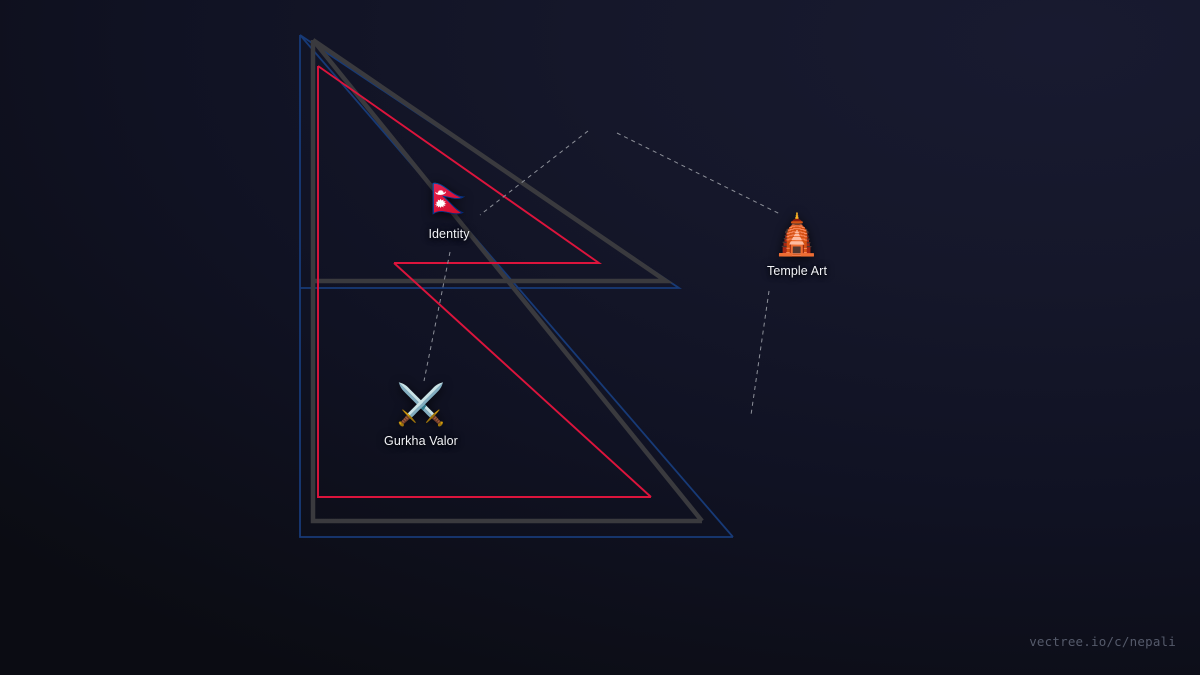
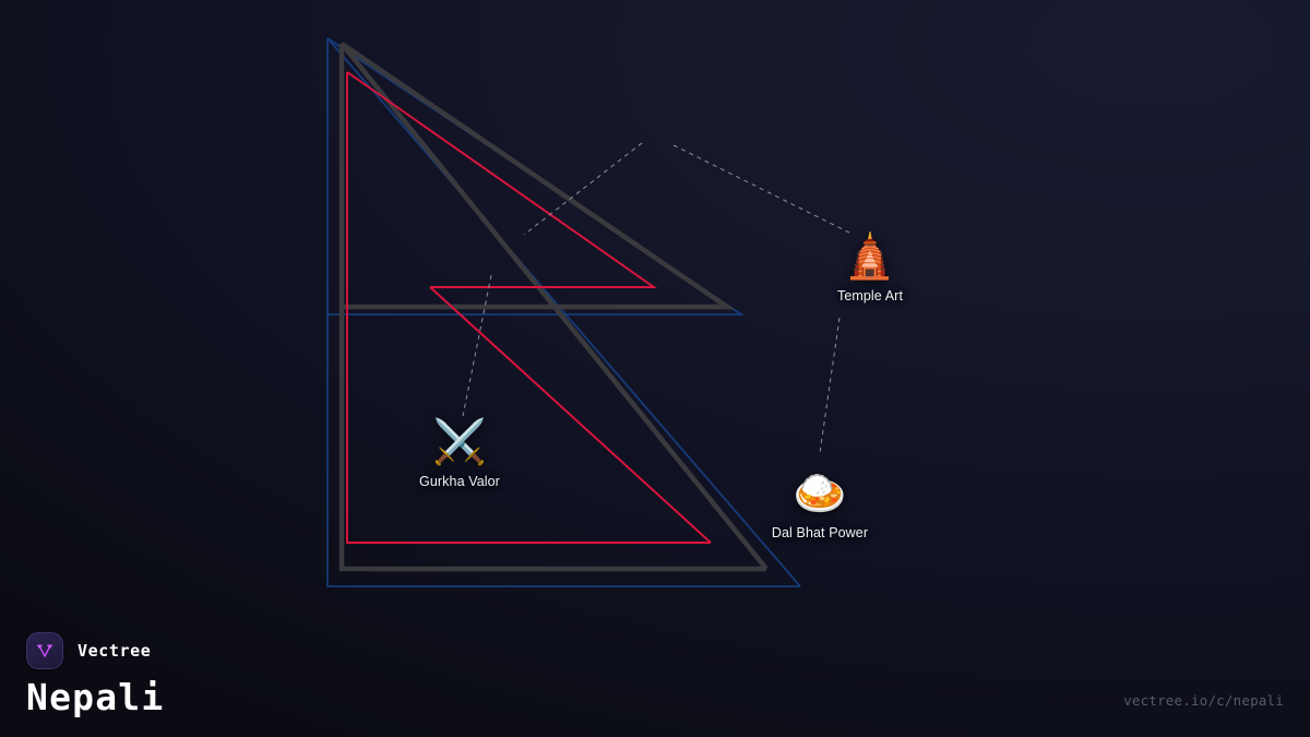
- 🇳🇵
- Identity
  🛕
  Temple Art
  ⚔️
  Gurkha Valor
+ 🍛
+ Dal Bhat Power
+ Vectree
+ Nepali
  vectree.io/c/nepali
